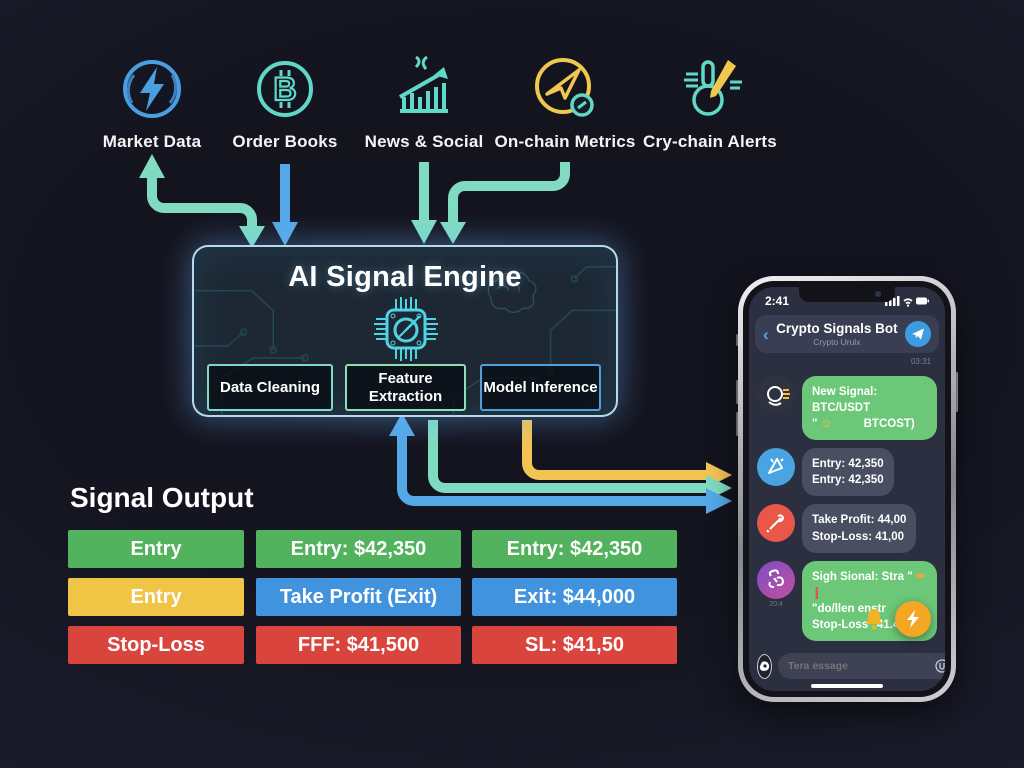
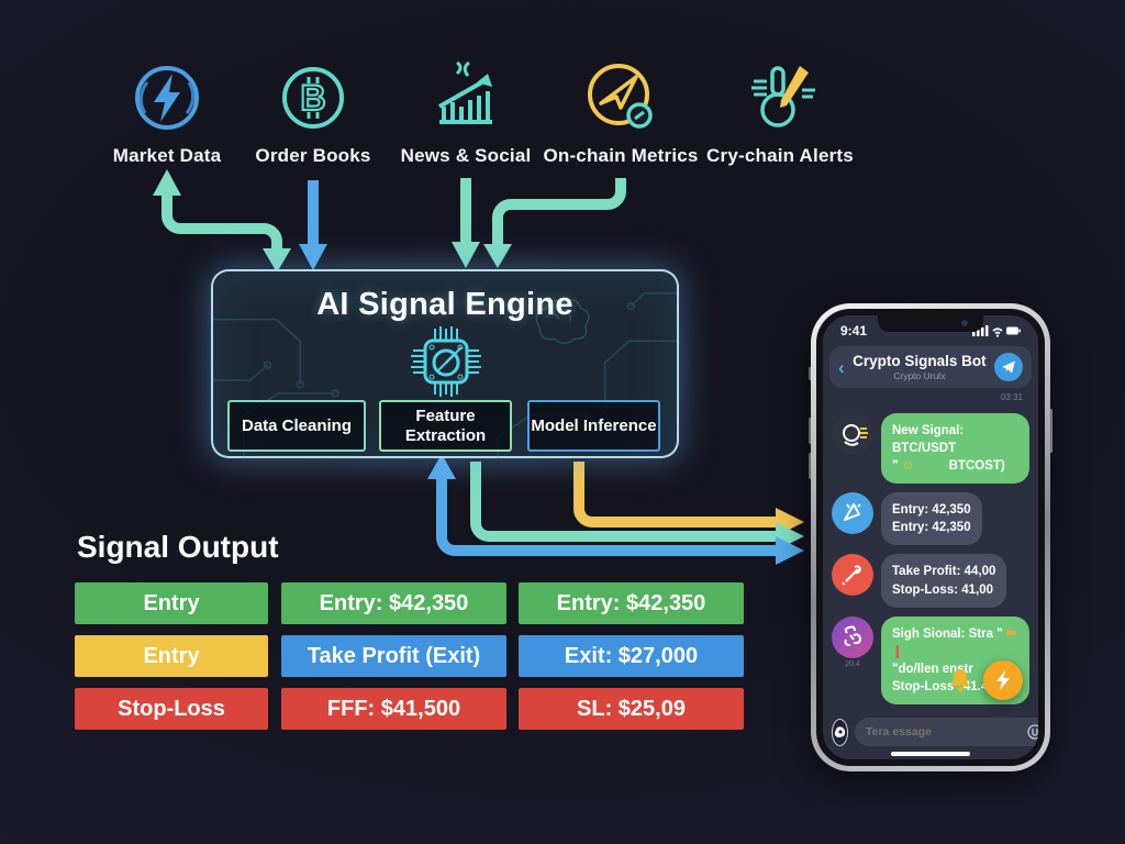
  Market Data
  B
  Order Books
  News & Social
  On-chain Metrics
  Cry-chain Alerts
  AI Signal Engine
  Data Cleaning
  Feature Extraction
  Model Inference
  Signal Output
  Entry
  Entry: $42,350
  Entry: $42,350
  Entry
  Take Profit (Exit)
- Exit: $44,000
+ Exit: $27,000
  Stop-Loss
  FFF: $41,500
- SL: $41,50
+ SL: $25,09
- 2:41
+ 9:41
  ‹
  Crypto Signals Bot
  Crypto Urulx
  03:31
  New Signal: BTC/USDT
  " ☺ BTCOST)
  Entry: 42,350
  Entry: 42,350
  Take Profit: 44,00
  Stop-Loss: 41,00
  Sigh Sional: Stra " ✏ ❙
  "do/llen enstr
  Stop-Loss "41.
  Tera essage
